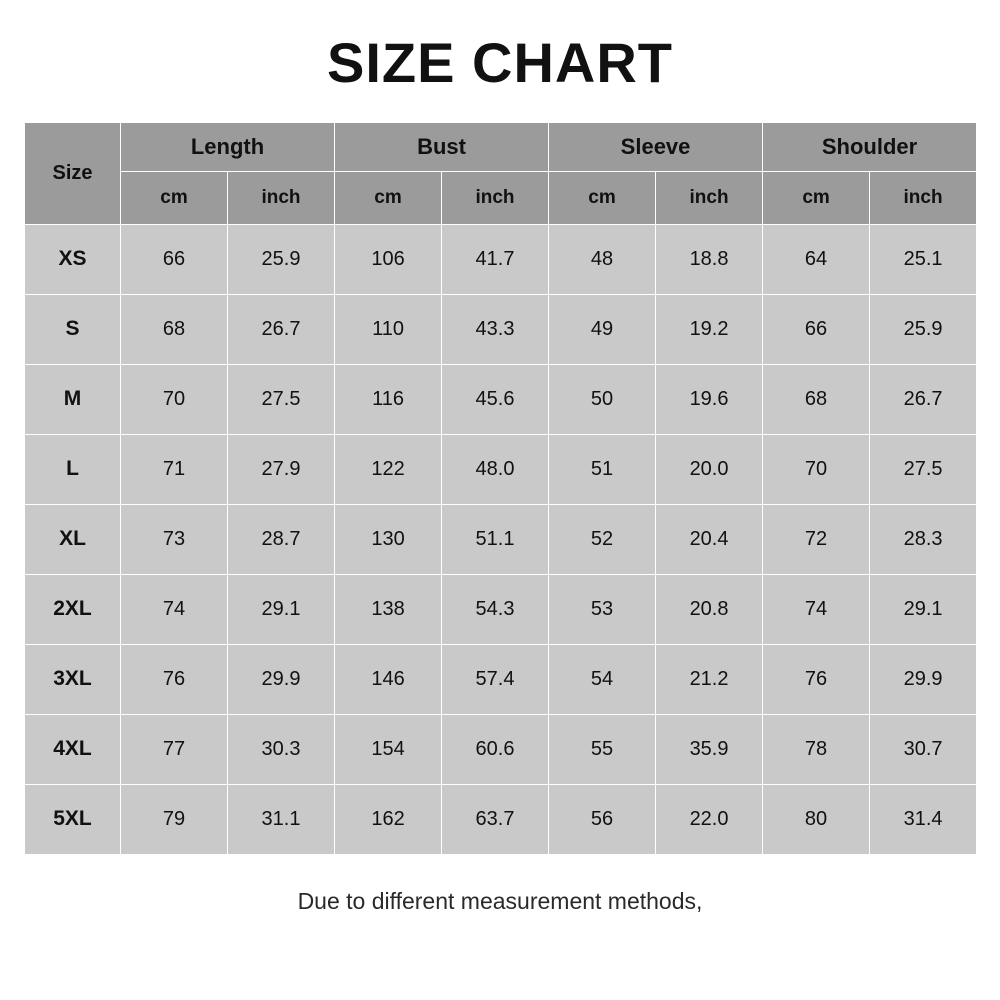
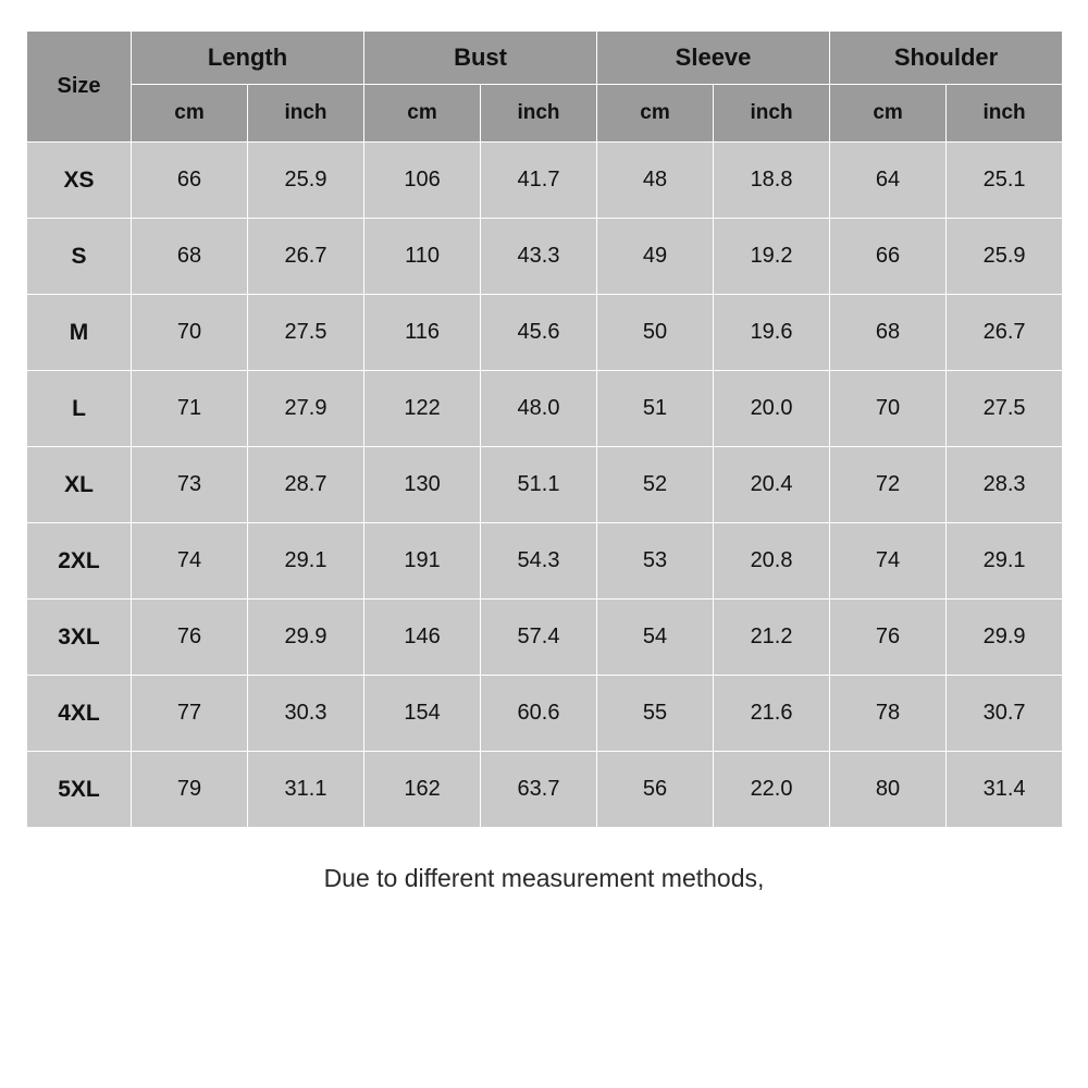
- SIZE CHART
  Size	Length	Bust	Sleeve	Shoulder
  cm	inch	cm	inch	cm	inch	cm	inch
  XS	66	25.9	106	41.7	48	18.8	64	25.1
  S	68	26.7	110	43.3	49	19.2	66	25.9
  M	70	27.5	116	45.6	50	19.6	68	26.7
  L	71	27.9	122	48.0	51	20.0	70	27.5
  XL	73	28.7	130	51.1	52	20.4	72	28.3
- 2XL	74	29.1	138	54.3	53	20.8	74	29.1
+ 2XL	74	29.1	191	54.3	53	20.8	74	29.1
  3XL	76	29.9	146	57.4	54	21.2	76	29.9
- 4XL	77	30.3	154	60.6	55	35.9	78	30.7
+ 4XL	77	30.3	154	60.6	55	21.6	78	30.7
  5XL	79	31.1	162	63.7	56	22.0	80	31.4
  Due to different measurement methods,
